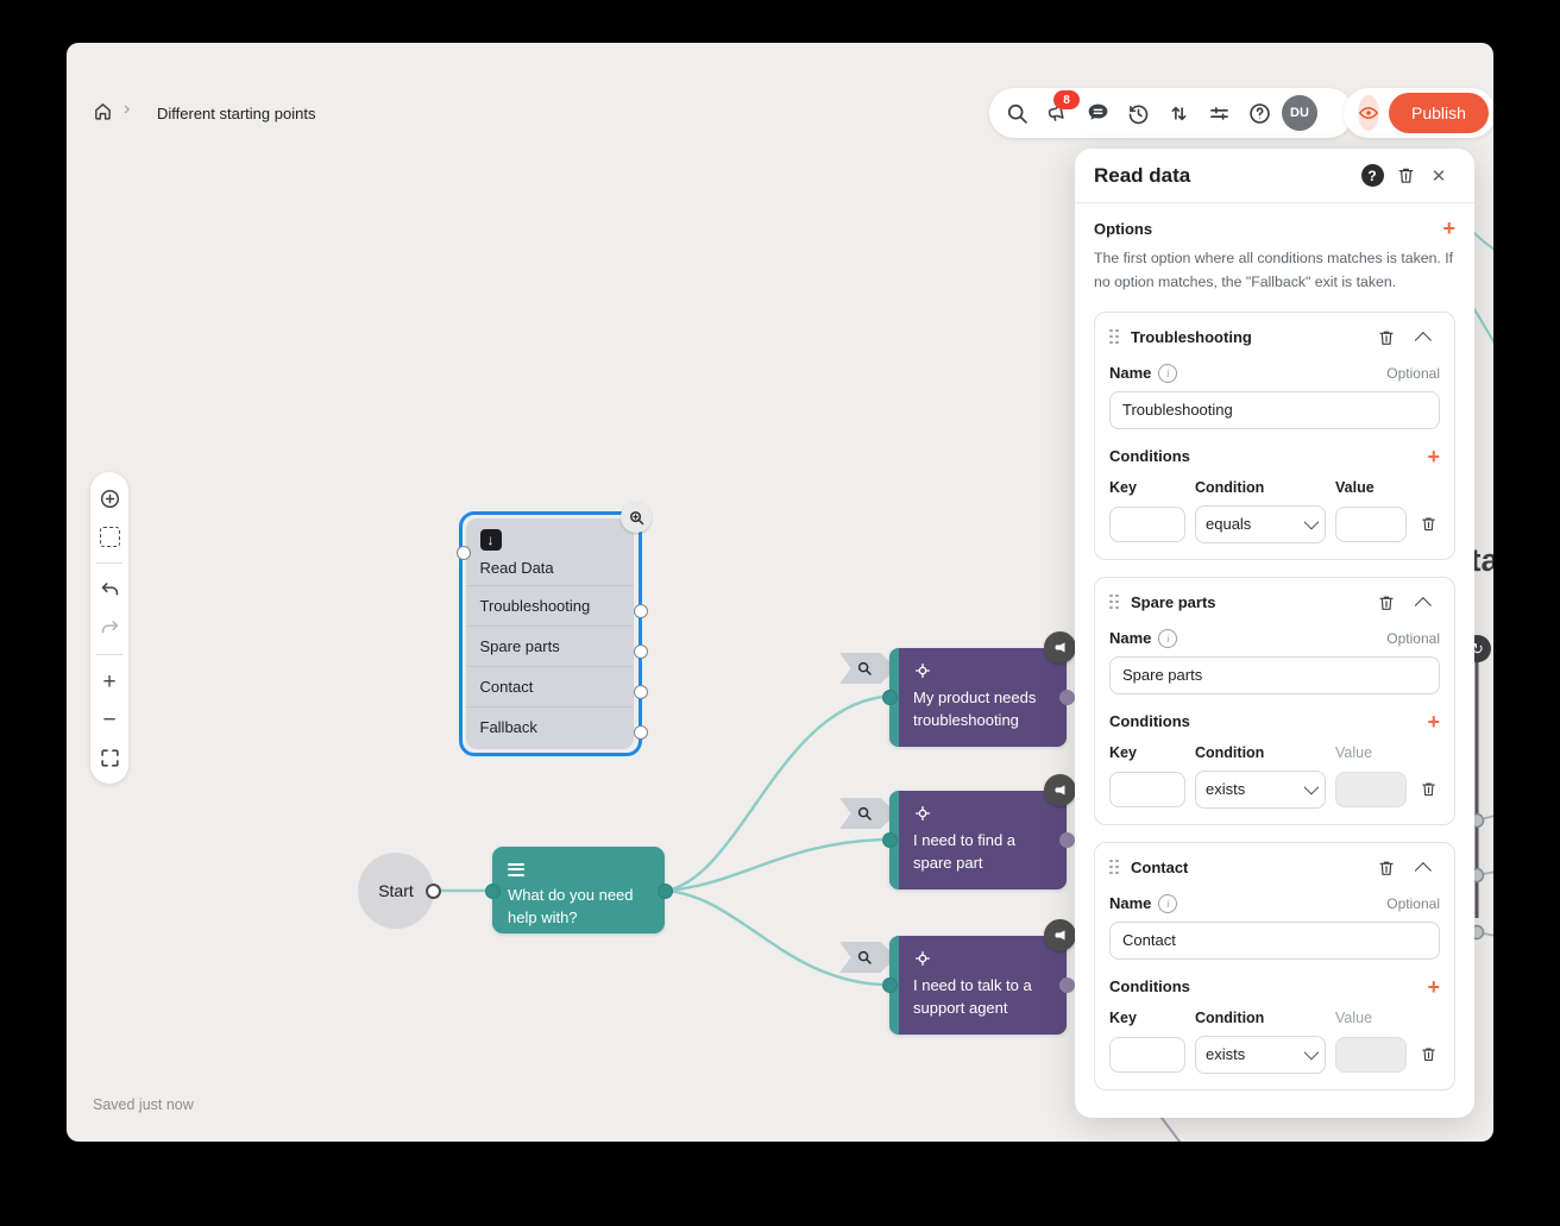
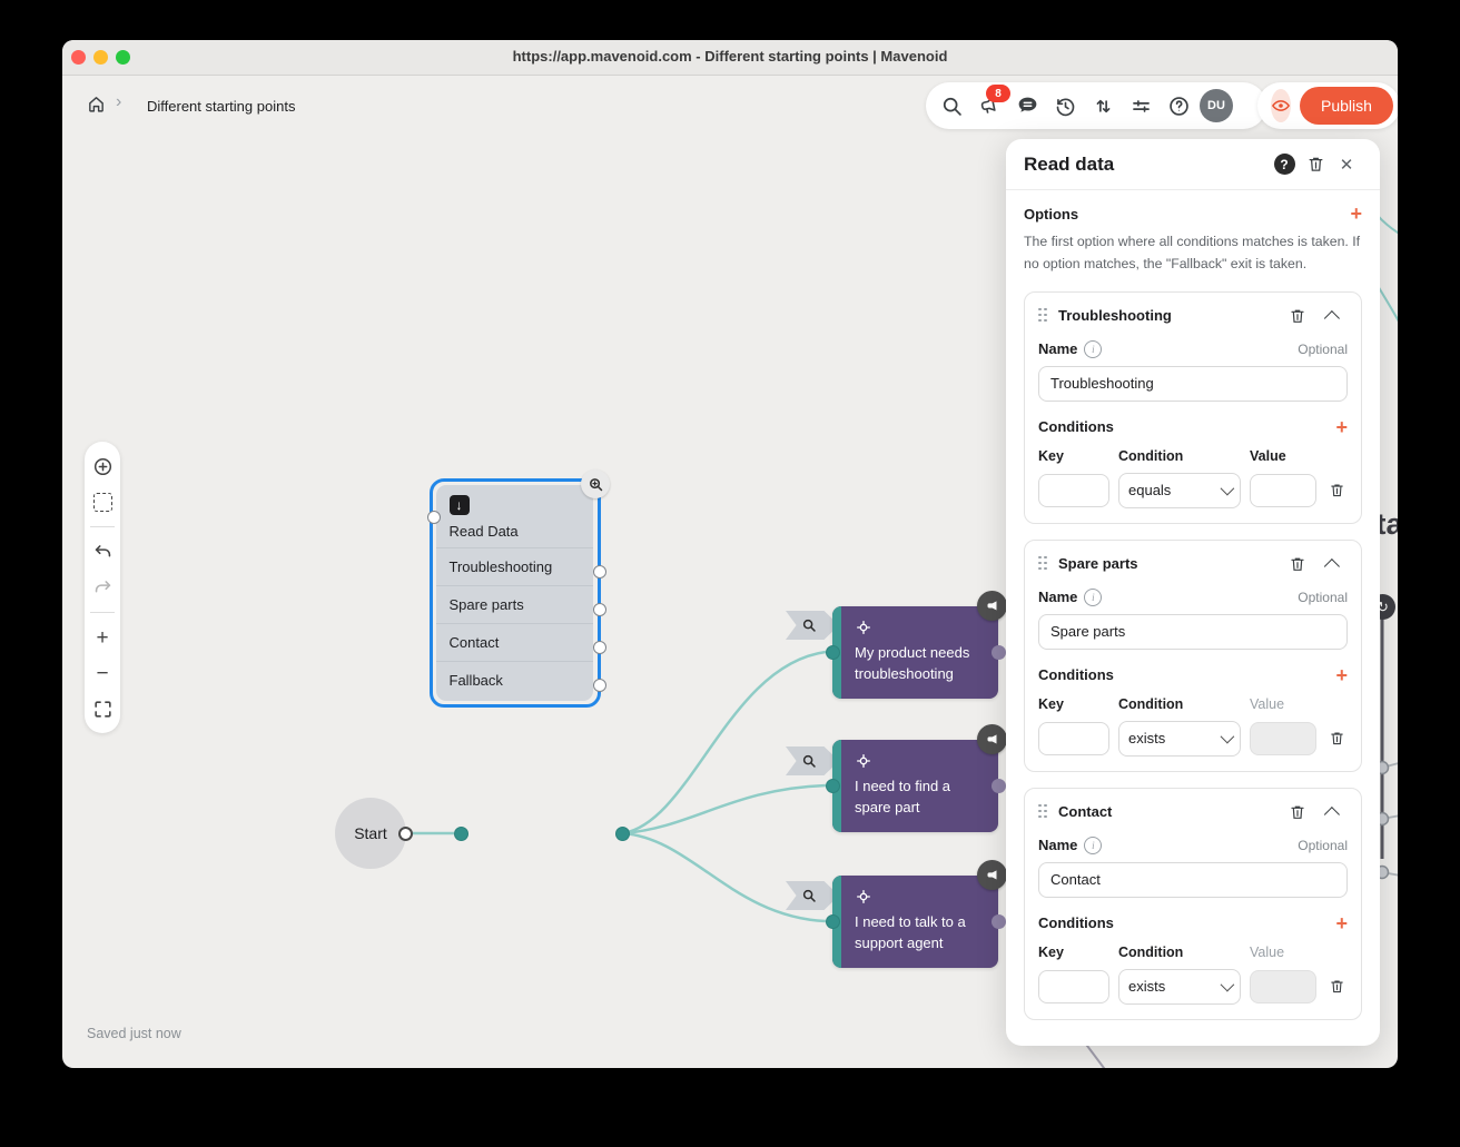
+ https://app.mavenoid.com - Different starting points | Mavenoid
  ›
  Different starting points
  8
  DU
  Publish
  ↻
  +
  −
  Start
- What do you need help with?
  ↓
  Read Data
  Troubleshooting
  Spare parts
  Contact
  Fallback
  My product needs troubleshooting
  I need to find a spare part
  I need to talk to a support agent
  Saved just now
  Read data
  ?
  ✕
  Options
  +
  The first option where all conditions matches is taken. If no option matches, the "Fallback" exit is taken.
  Troubleshooting
  Name
  i
  Optional
  Troubleshooting
  Conditions
  +
  Key
  Condition
  Value
  equals
  Spare parts
  Name
  i
  Optional
  Spare parts
  Conditions
  +
  Key
  Condition
  Value
  exists
  Contact
  Name
  i
  Optional
  Contact
  Conditions
  +
  Key
  Condition
  Value
  exists
